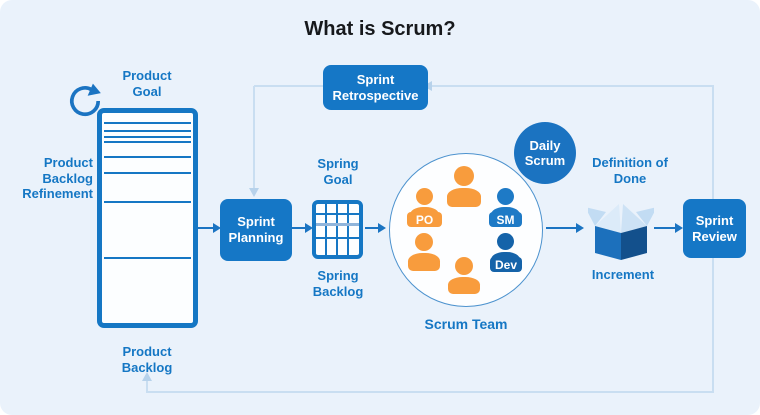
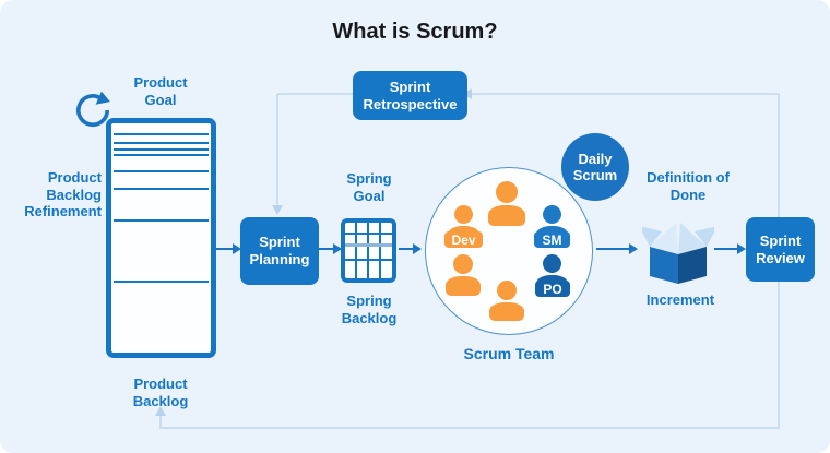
  What is Scrum?
  Product Goal
  Product Backlog Refinement
  Product Backlog
  Sprint Planning
  Spring Goal
  Spring Backlog
- PO
+ Dev
  SM
- Dev
+ PO
  Scrum Team
  Daily Scrum
  Definition of Done
  Increment
  Sprint Review
  Sprint Retrospective
